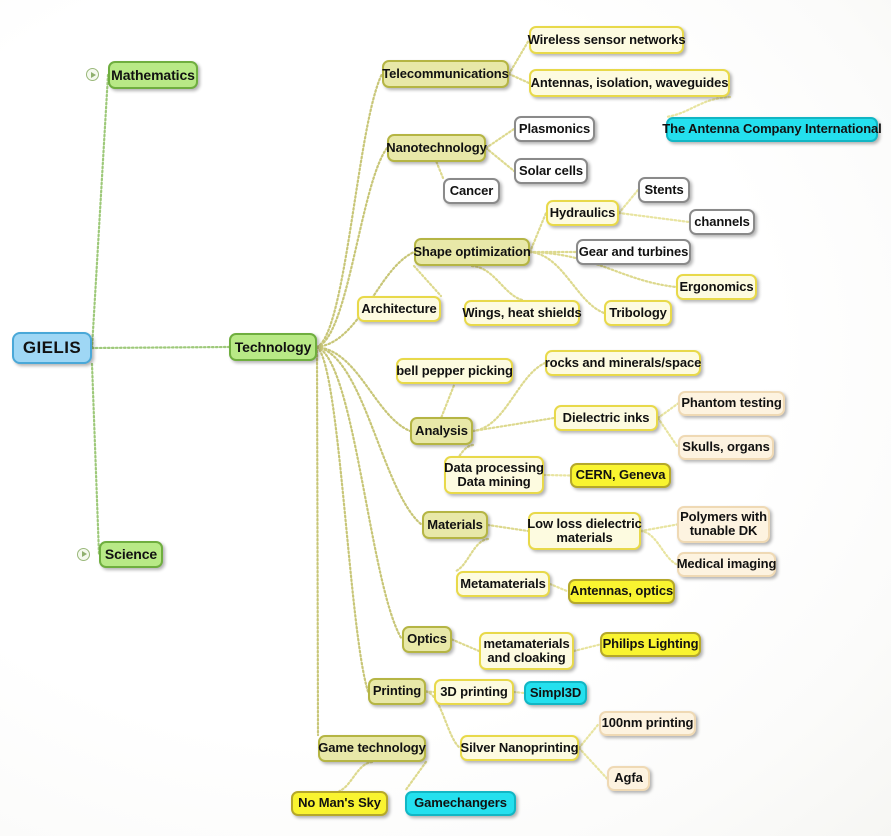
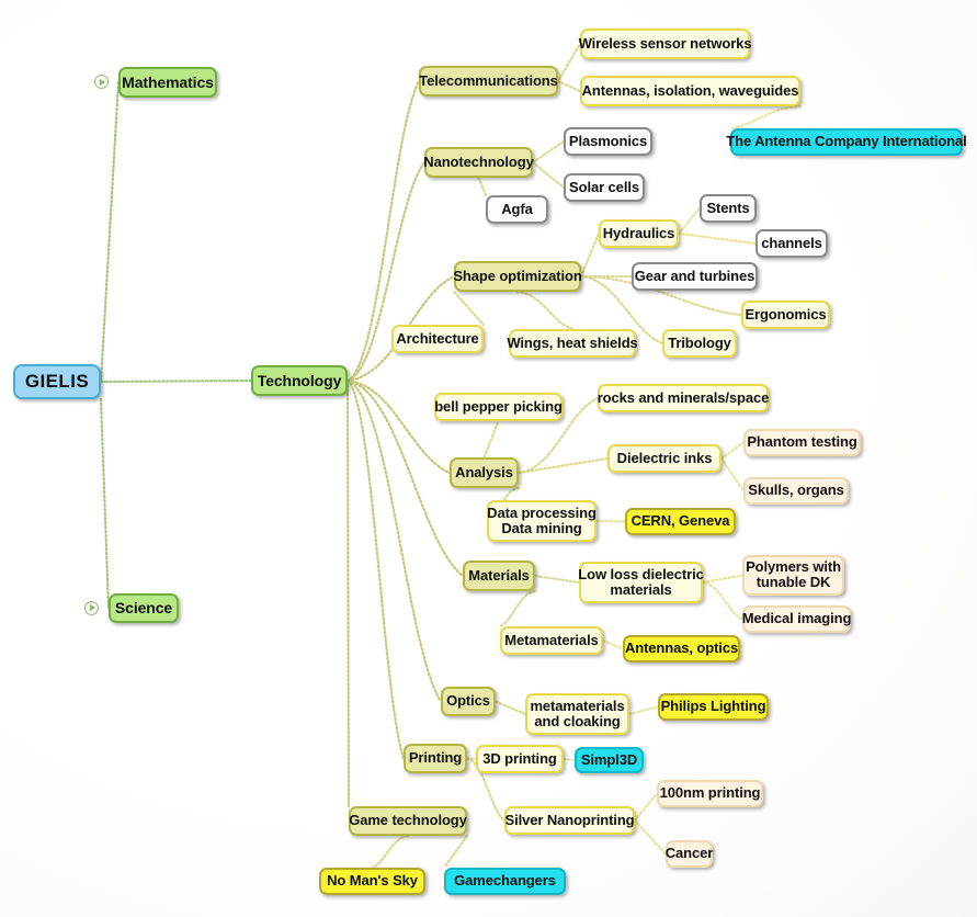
  GIELIS
  Mathematics
  Science
  Technology
  Telecommunications
  Wireless sensor networks
  Antennas, isolation, waveguides
  The Antenna Company International
  Nanotechnology
  Plasmonics
  Solar cells
- Cancer
+ Agfa
  Shape optimization
  Hydraulics
  Stents
  channels
  Gear and turbines
  Ergonomics
  Tribology
  Wings, heat shields
  Architecture
  Analysis
  bell pepper picking
  rocks and minerals/space
  Dielectric inks
  Phantom testing
  Skulls, organs
  Data processing
  Data mining
  CERN, Geneva
  Materials
  Low loss dielectric
  materials
  Polymers with
  tunable DK
  Medical imaging
  Metamaterials
  Antennas, optics
  Optics
  metamaterials
  and cloaking
  Philips Lighting
  Printing
  3D printing
  Simpl3D
  Silver Nanoprinting
  100nm printing
- Agfa
+ Cancer
  Game technology
  No Man's Sky
  Gamechangers
